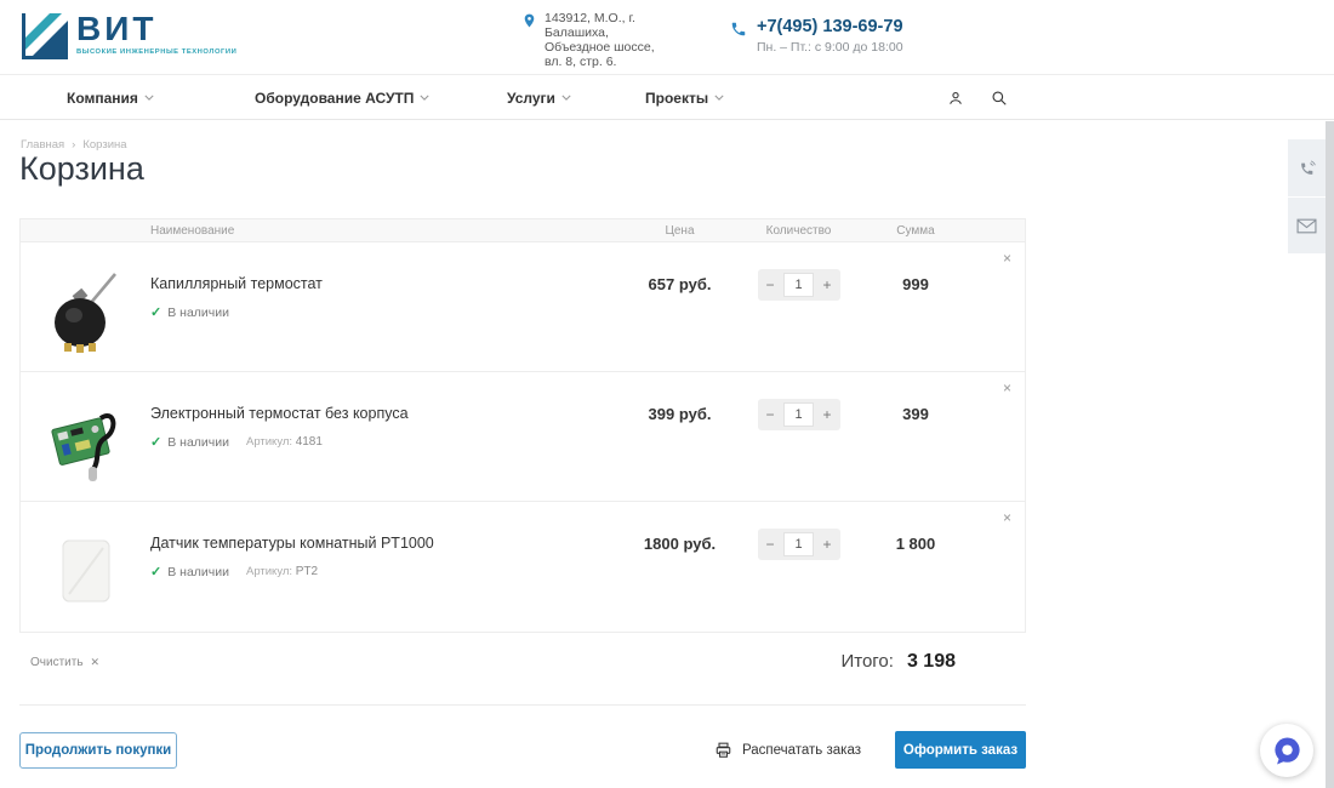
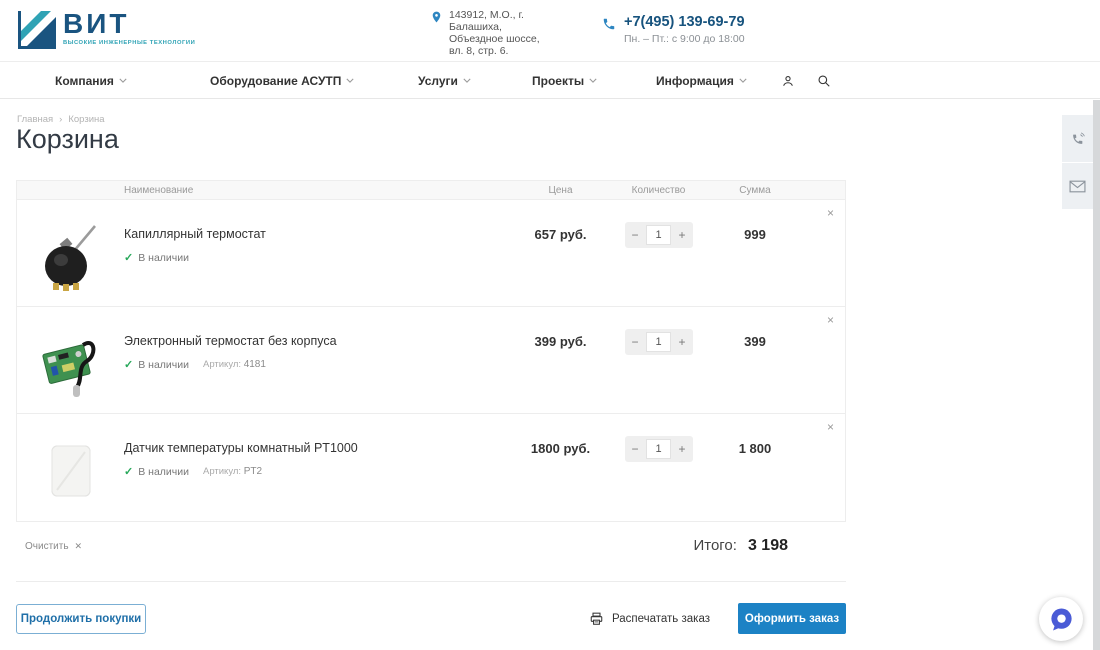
  ВИТ
  143912, М.О., г. Балашиха, Объездное шоссе, вл. 8, стр. 6.
  +7(495) 139-69-79
  Пн. – Пт.: с 9:00 до 18:00
  Компания
  Оборудование АСУТП
  Услуги
  Проекты
+ Информация
  Главная
  ›
  Корзина
  Корзина
  Наименование
  Цена
  Количество
  Сумма
  Капиллярный термостат
  ✓
  В наличии
  657 руб.
  −
  1
  +
  999
  ×
  Электронный термостат без корпуса
  ✓
  В наличии
  Артикул: 4181
  399 руб.
  −
  1
  +
  399
  ×
  Датчик температуры комнатный PT1000
  ✓
  В наличии
  Артикул: PT2
  1800 руб.
  −
  1
  +
  1 800
  ×
  Очистить
  ✕
  Итого:
  3 198
  Продолжить покупки
  Распечатать заказ
  Оформить заказ
